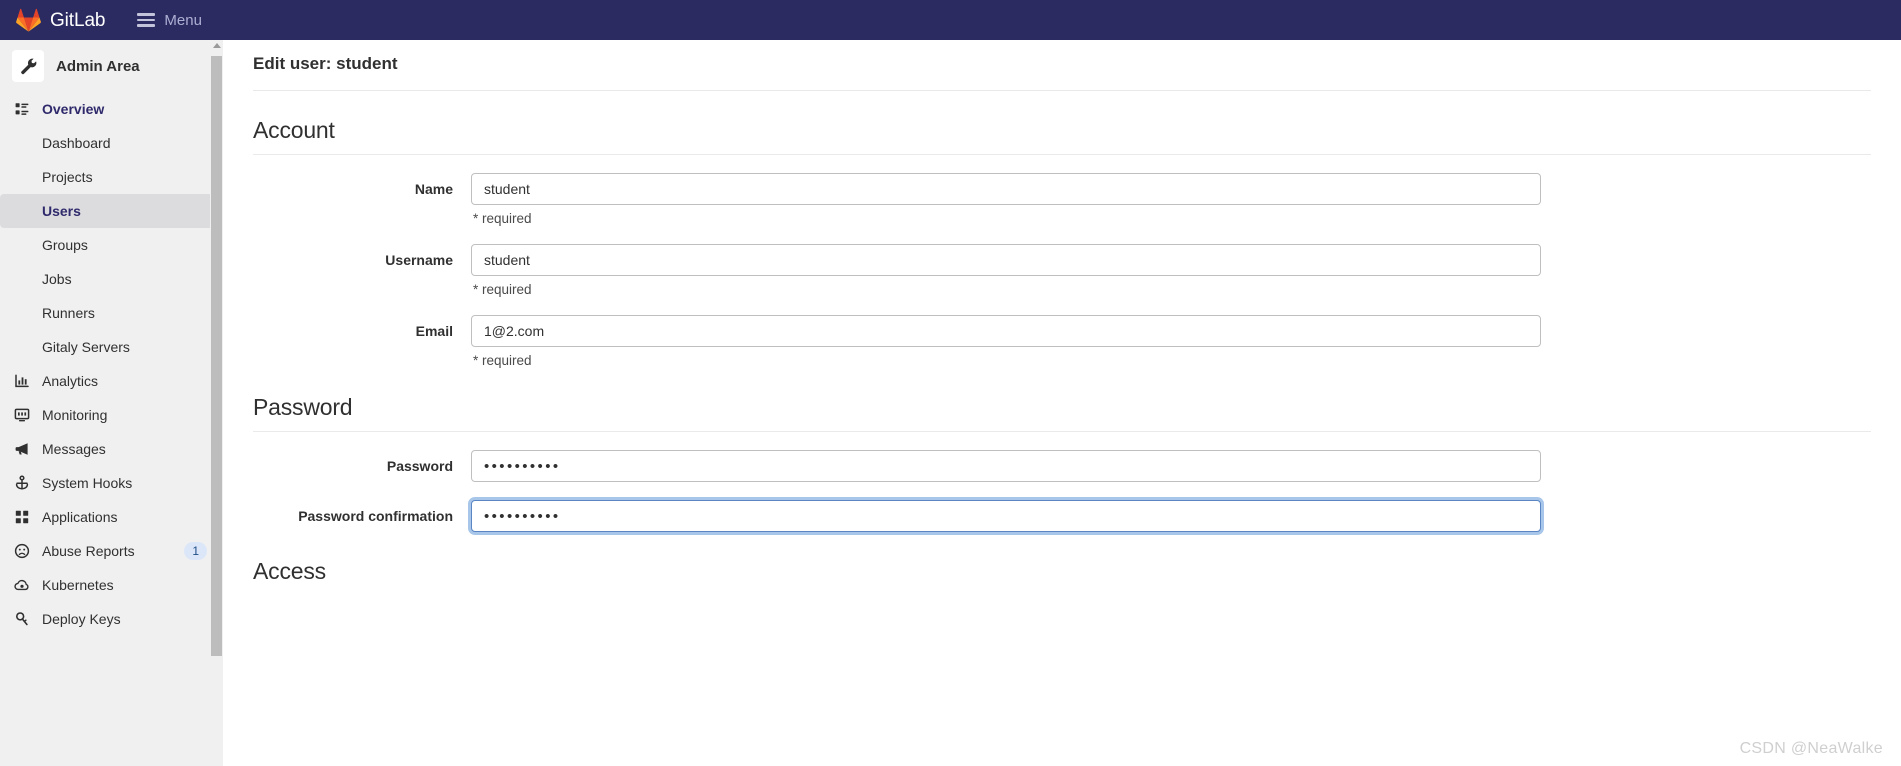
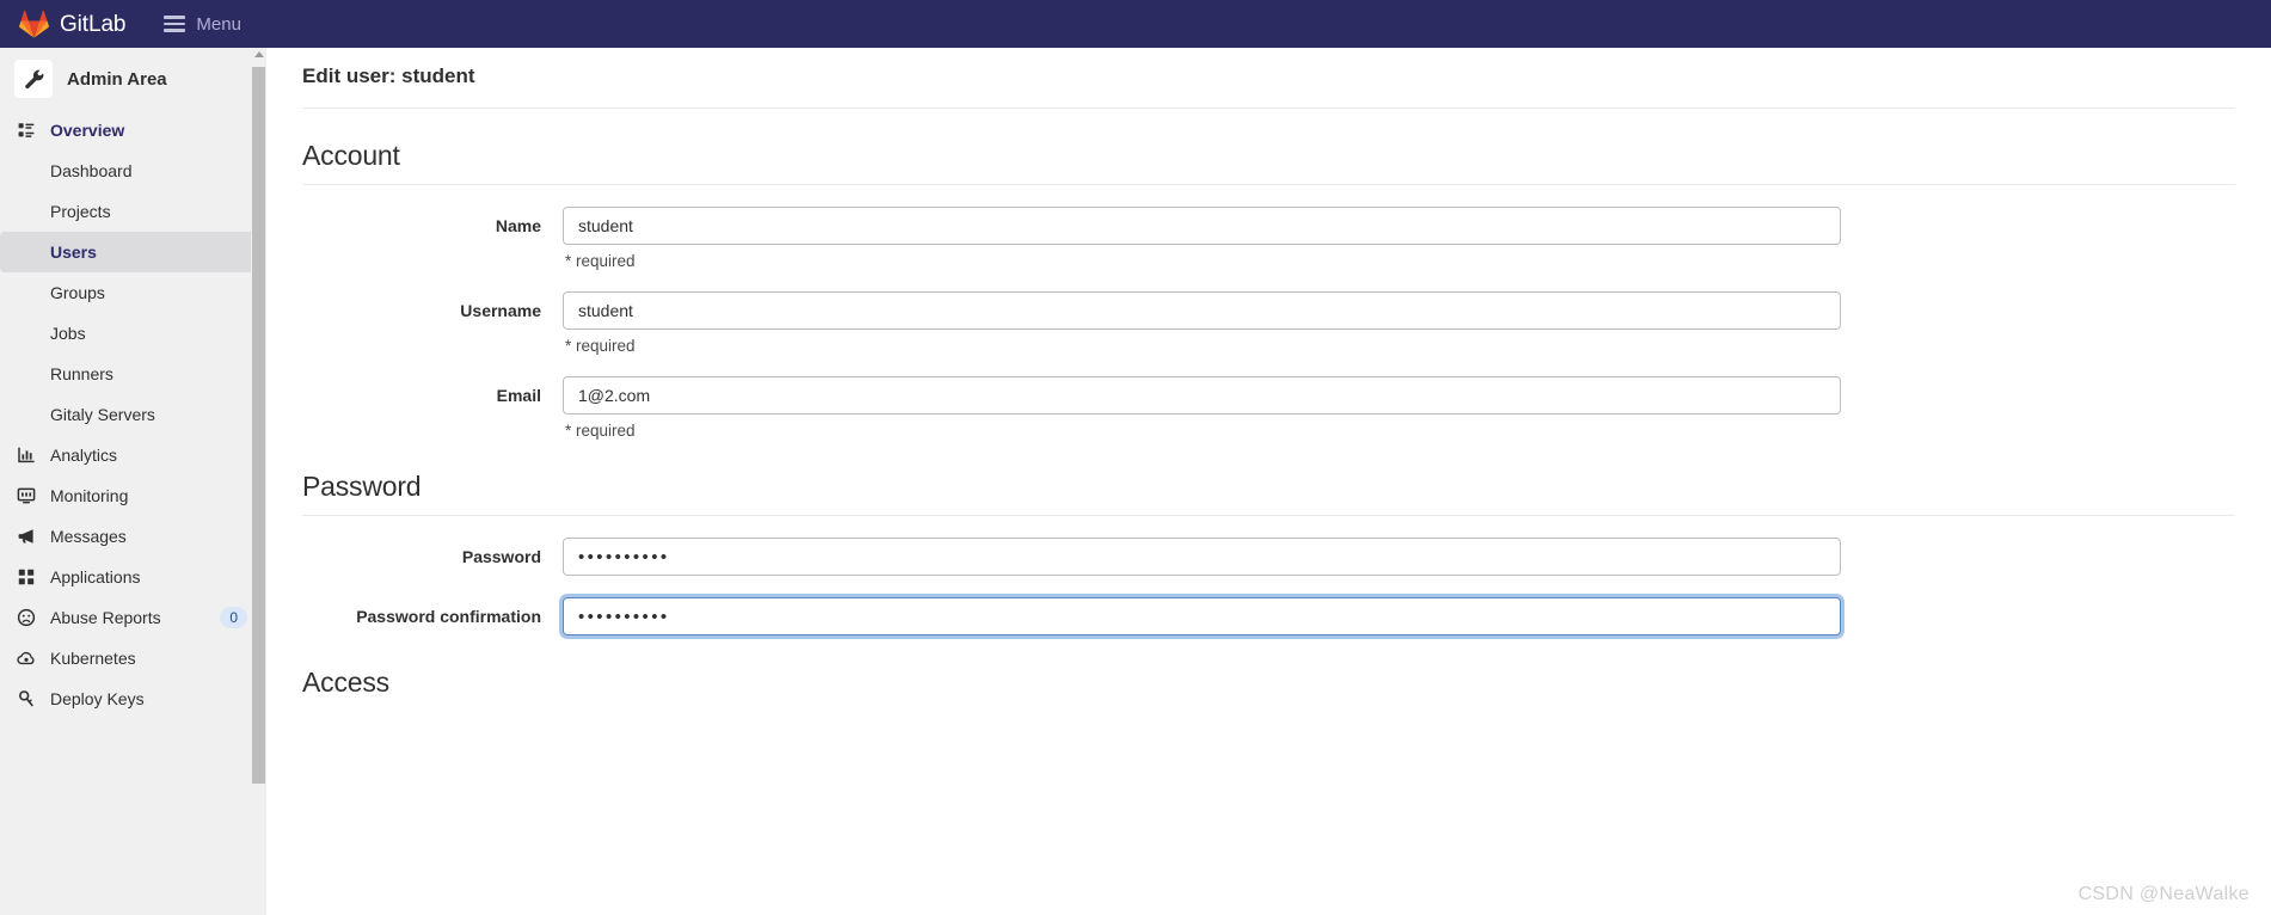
  GitLab
  Menu
  Admin Area
  Overview
  Dashboard
  Projects
  Users
  Groups
  Jobs
  Runners
  Gitaly Servers
  Analytics
  Monitoring
  Messages
- System Hooks
  Applications
  Abuse Reports
- 1
+ 0
  Kubernetes
  Deploy Keys
  Edit user: student
  Account
  Name
  student
  * required
  Username
  student
  * required
  Email
  1@2.com
  * required
  Password
  Password
  ••••••••••
  Password confirmation
  ••••••••••
  Access
  CSDN @NeaWalke
